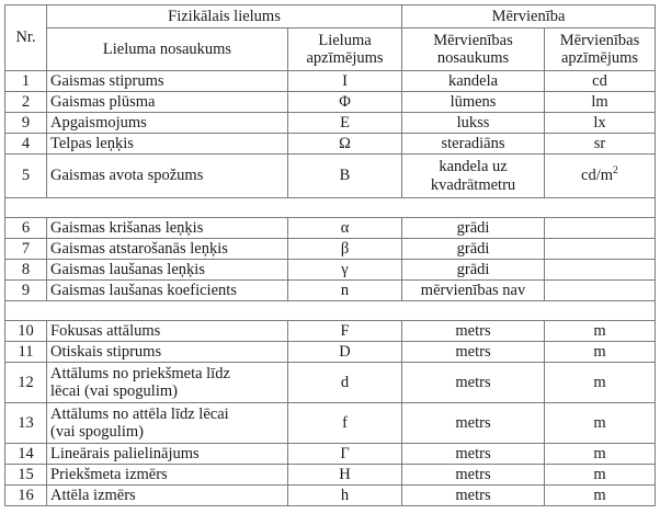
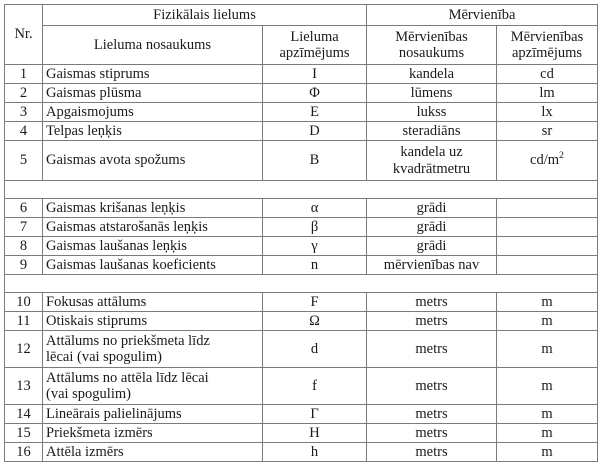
  Nr.	Fizikālais lielums	Mērvienība
  Lieluma nosaukums	Lieluma apzīmējums	Mērvienības nosaukums	Mērvienības apzīmējums
  1	Gaismas stiprums	I	kandela	cd
  2	Gaismas plūsma	Φ	lūmens	lm
- 9	Apgaismojums	E	lukss	lx
+ 3	Apgaismojums	E	lukss	lx
- 4	Telpas leņķis	Ω	steradiāns	sr
+ 4	Telpas leņķis	D	steradiāns	sr
  5	Gaismas avota spožums	B	kandela uz kvadrātmetru	cd/m2
  6	Gaismas krišanas leņķis	α	grādi
  7	Gaismas atstarošanās leņķis	β	grādi
  8	Gaismas laušanas leņķis	γ	grādi
  9	Gaismas laušanas koeficients	n	mērvienības nav
  10	Fokusas attālums	F	metrs	m
- 11	Otiskais stiprums	D	metrs	m
+ 11	Otiskais stiprums	Ω	metrs	m
  12	Attālums no priekšmeta līdz lēcai (vai spogulim)	d	metrs	m
  13	Attālums no attēla līdz lēcai (vai spogulim)	f	metrs	m
  14	Lineārais palielinājums	Γ	metrs	m
  15	Priekšmeta izmērs	H	metrs	m
  16	Attēla izmērs	h	metrs	m
